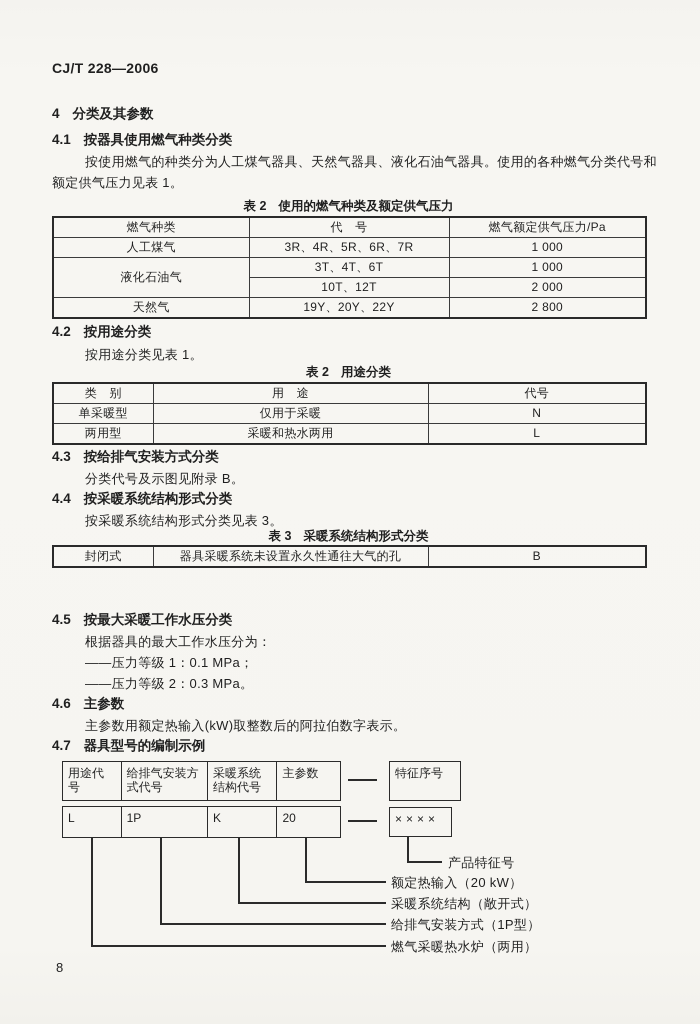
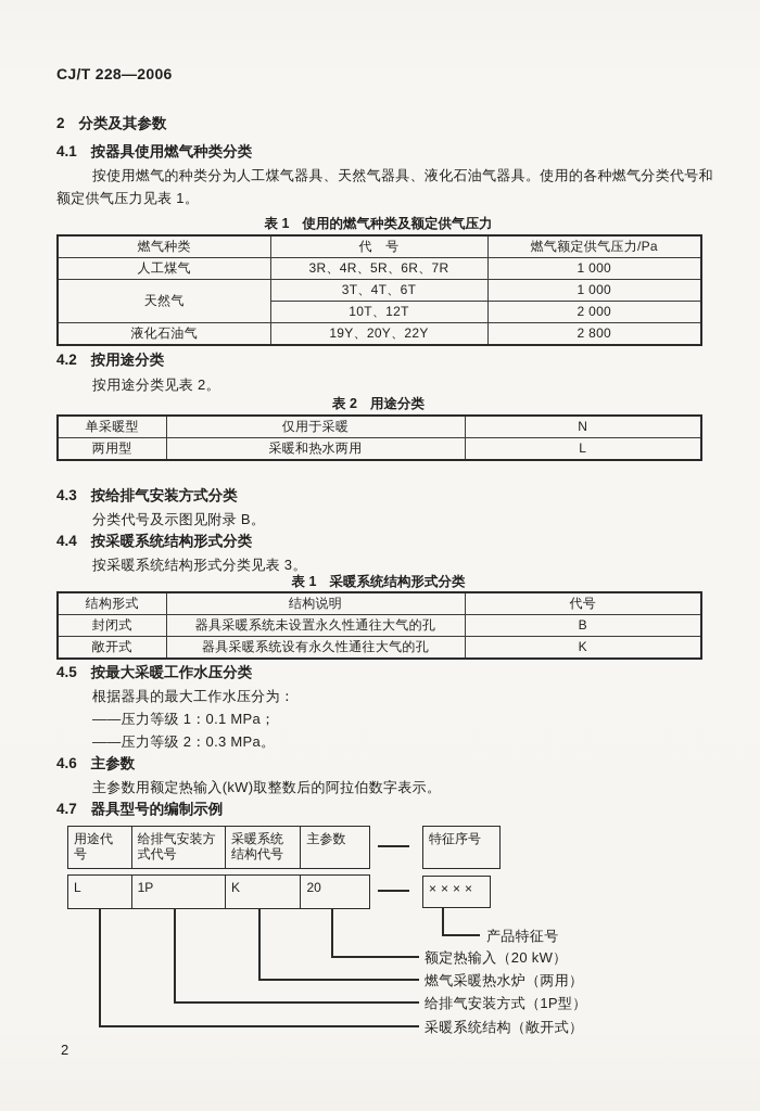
  CJ/T 228—2006
- 4 分类及其参数
+ 2 分类及其参数
  4.1 按器具使用燃气种类分类
  按使用燃气的种类分为人工煤气器具、天然气器具、液化石油气器具。使用的各种燃气分类代号和
  额定供气压力见表 1。
- 表 2 使用的燃气种类及额定供气压力
+ 表 1 使用的燃气种类及额定供气压力
  燃气种类	代 号	燃气额定供气压力/Pa
  人工煤气	3R、4R、5R、6R、7R	1 000
- 液化石油气	3T、4T、6T	1 000
+ 天然气	3T、4T、6T	1 000
  10T、12T	2 000
- 天然气	19Y、20Y、22Y	2 800
+ 液化石油气	19Y、20Y、22Y	2 800
  4.2 按用途分类
- 按用途分类见表 1。
+ 按用途分类见表 2。
  表 2 用途分类
- 类 别	用 途	代号
  单采暖型	仅用于采暖	N
  两用型	采暖和热水两用	L
  4.3 按给排气安装方式分类
  分类代号及示图见附录 B。
  4.4 按采暖系统结构形式分类
  按采暖系统结构形式分类见表 3。
- 表 3 采暖系统结构形式分类
+ 表 1 采暖系统结构形式分类
+ 结构形式	结构说明	代号
  封闭式	器具采暖系统未设置永久性通往大气的孔	B
+ 敞开式	器具采暖系统设有永久性通往大气的孔	K
  4.5 按最大采暖工作水压分类
  根据器具的最大工作水压分为：
  ——压力等级 1：0.1 MPa；
  ——压力等级 2：0.3 MPa。
  4.6 主参数
  主参数用额定热输入(kW)取整数后的阿拉伯数字表示。
  4.7 器具型号的编制示例
  用途代号
  给排气安装方式代号
  采暖系统结构代号
  主参数
  特征序号
  L
  1P
  K
  20
  ××××
  产品特征号
  额定热输入（20 kW）
- 采暖系统结构（敞开式）
+ 燃气采暖热水炉（两用）
  给排气安装方式（1P型）
- 燃气采暖热水炉（两用）
+ 采暖系统结构（敞开式）
- 8
+ 2
